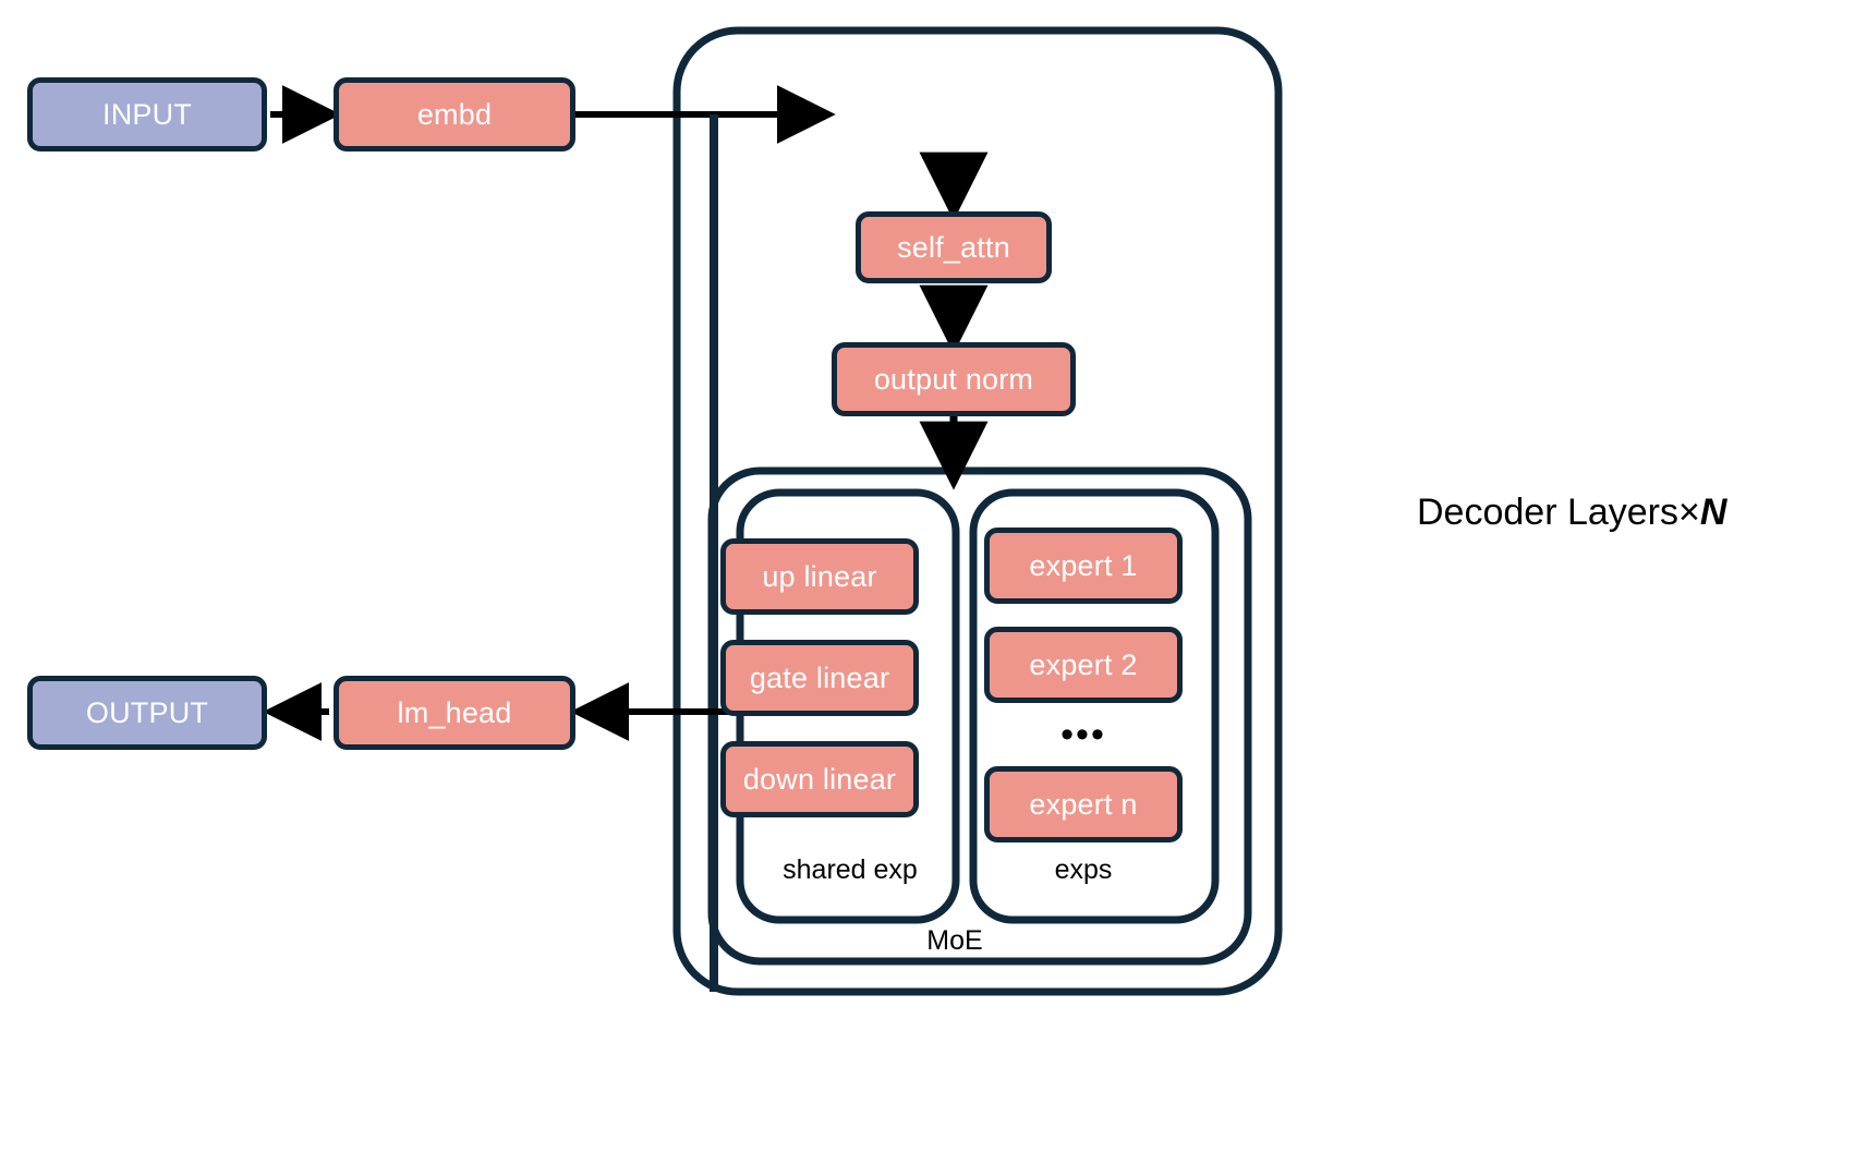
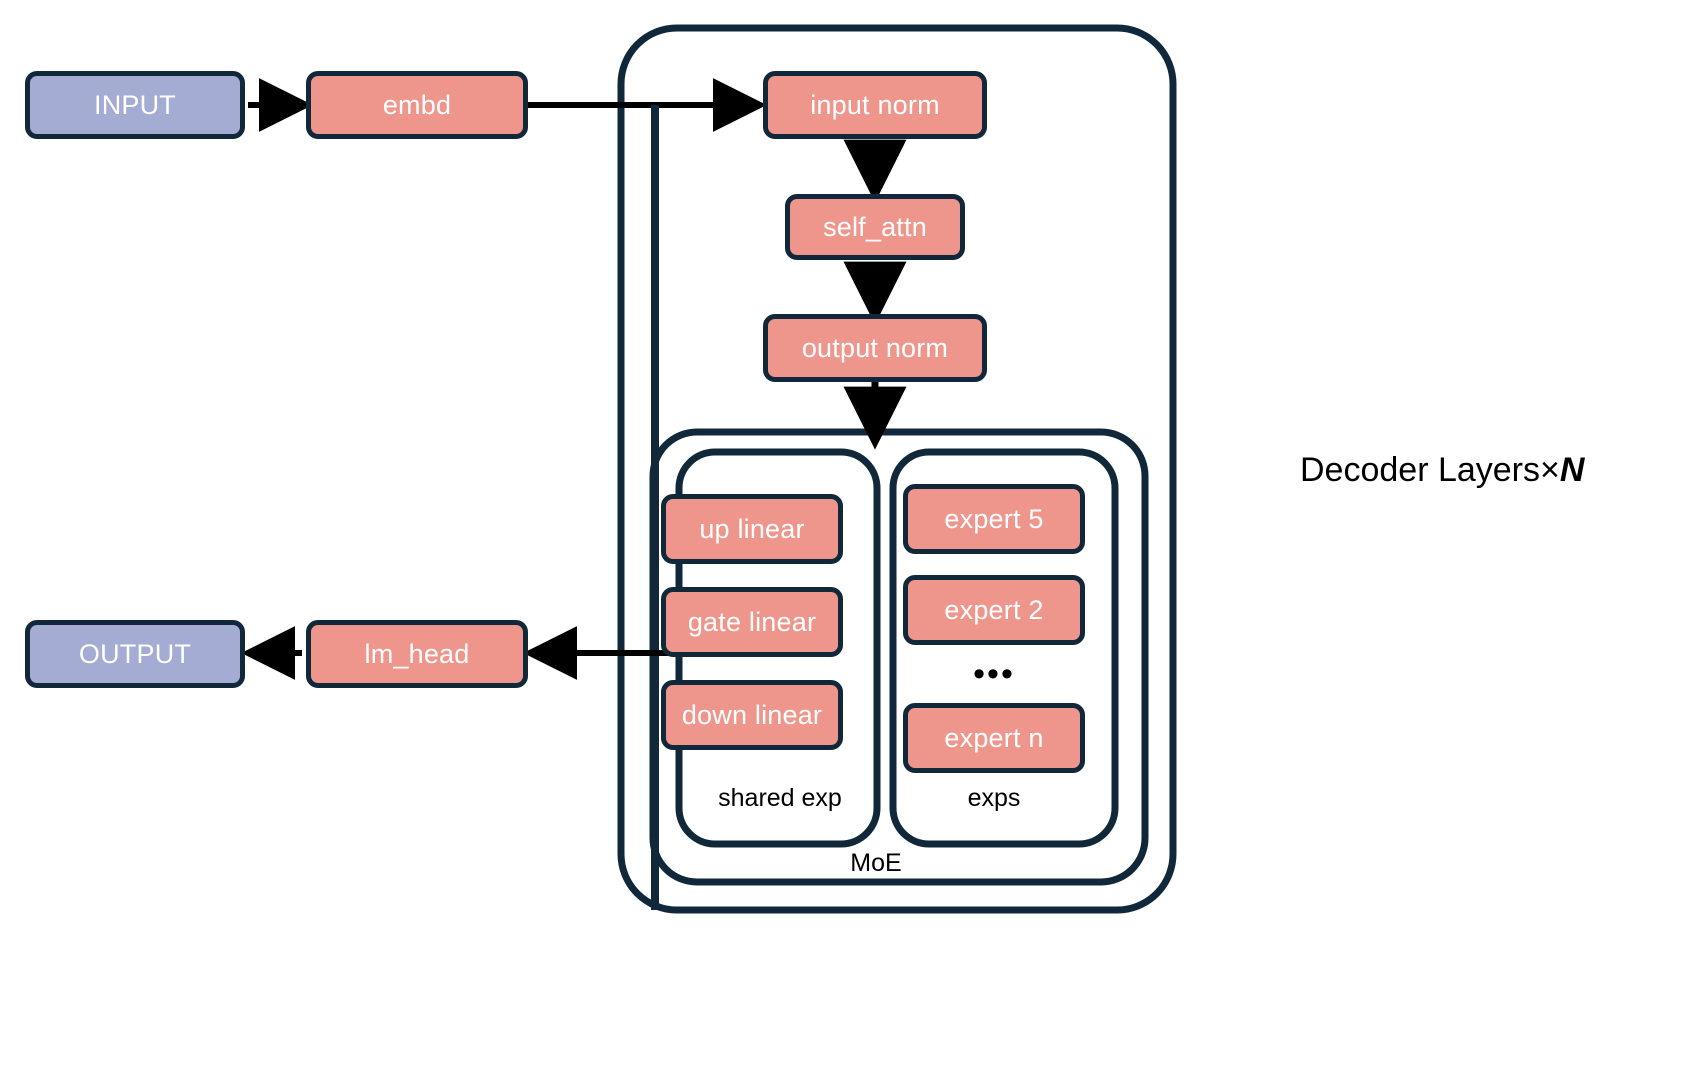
  INPUT
  embd
+ input norm
  self_attn
  output norm
  up linear
  gate linear
  down linear
  shared exp
- expert 1
+ expert 5
  expert 2
  •••
  expert n
  exps
  MoE
  lm_head
  OUTPUT
  Decoder Layers×N
